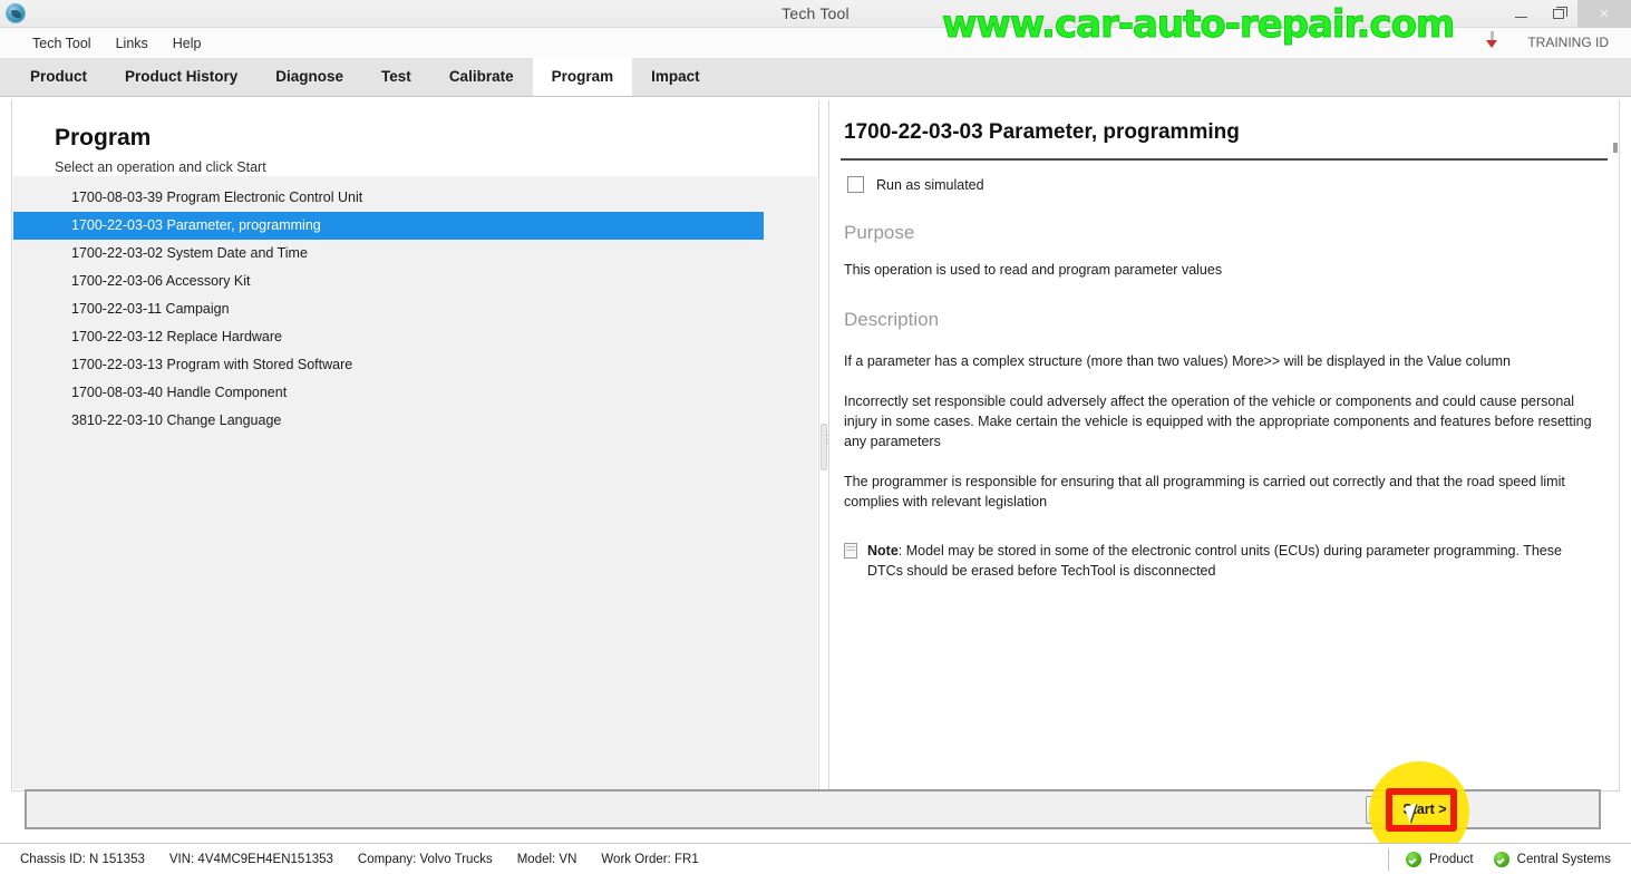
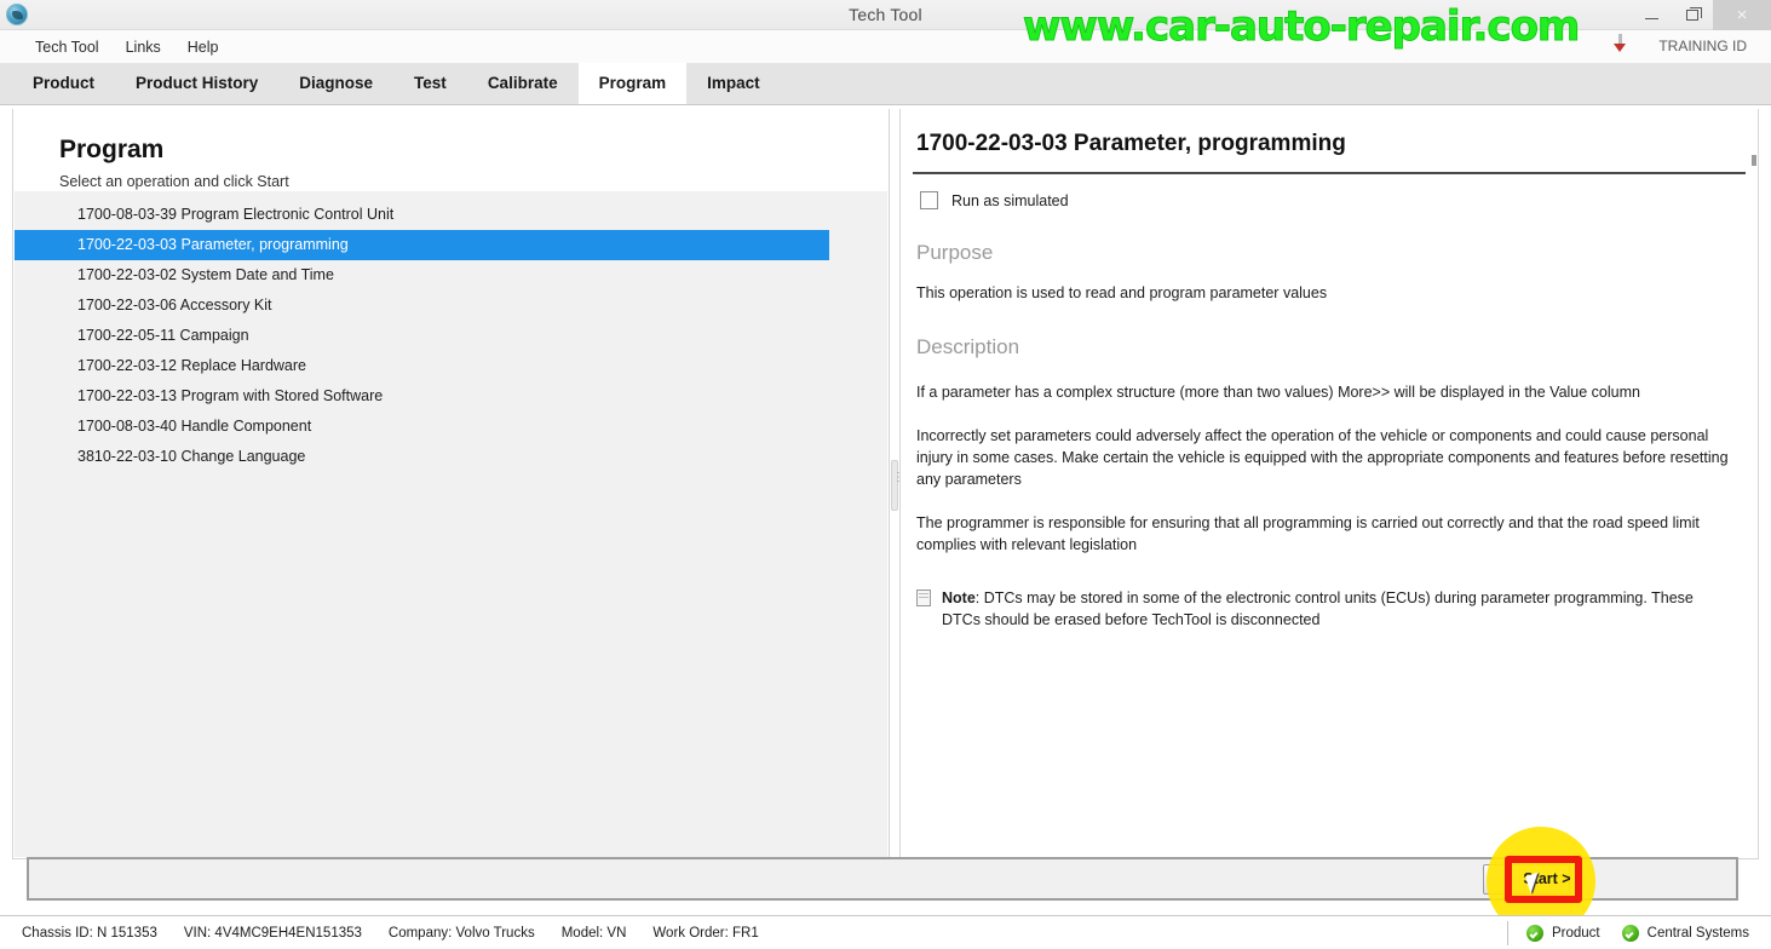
  Tech Tool
  ×
  Tech Tool
  Links
  Help
  Product
  Product History
  Diagnose
  Test
  Calibrate
  Program
  Impact
  Program
  Select an operation and click Start
  1700-08-03-39 Program Electronic Control Unit
  1700-22-03-03 Parameter, programming
  1700-22-03-02 System Date and Time
  1700-22-03-06 Accessory Kit
- 1700-22-03-11 Campaign
+ 1700-22-05-11 Campaign
  1700-22-03-12 Replace Hardware
  1700-22-03-13 Program with Stored Software
  1700-08-03-40 Handle Component
  3810-22-03-10 Change Language
  1700-22-03-03 Parameter, programming
  Run as simulated
  Purpose
  This operation is used to read and program parameter values
  Description
  If a parameter has a complex structure (more than two values) More>> will be displayed in the Value column
- Incorrectly set responsible could adversely affect the operation of the vehicle or components and could cause personal injury in some cases. Make certain the vehicle is equipped with the appropriate components and features before resetting any parameters
+ Incorrectly set parameters could adversely affect the operation of the vehicle or components and could cause personal injury in some cases. Make certain the vehicle is equipped with the appropriate components and features before resetting any parameters
  The programmer is responsible for ensuring that all programming is carried out correctly and that the road speed limit complies with relevant legislation
- Note: Model may be stored in some of the electronic control units (ECUs) during parameter programming. These DTCs should be erased before TechTool is disconnected
+ Note: DTCs may be stored in some of the electronic control units (ECUs) during parameter programming. These DTCs should be erased before TechTool is disconnected
  Start >
  Chassis ID: N 151353
  VIN: 4V4MC9EH4EN151353
  Company: Volvo Trucks
  Model: VN
  Work Order: FR1
  Product
  Central Systems
  TRAINING ID
  www.car-auto-repair.com
